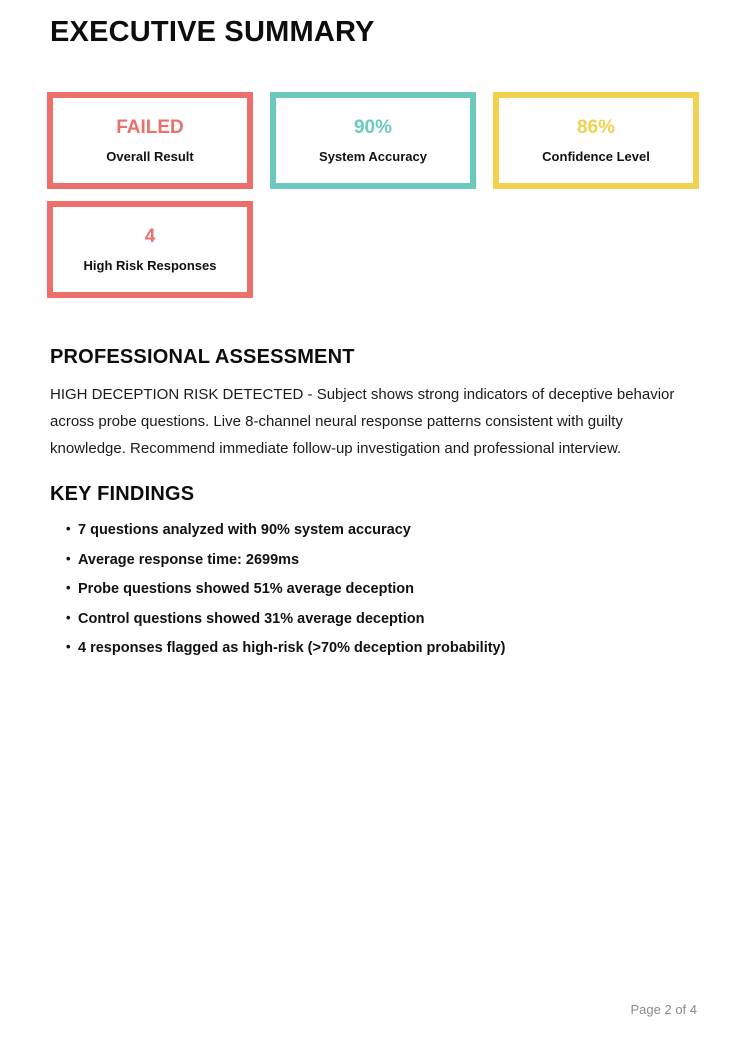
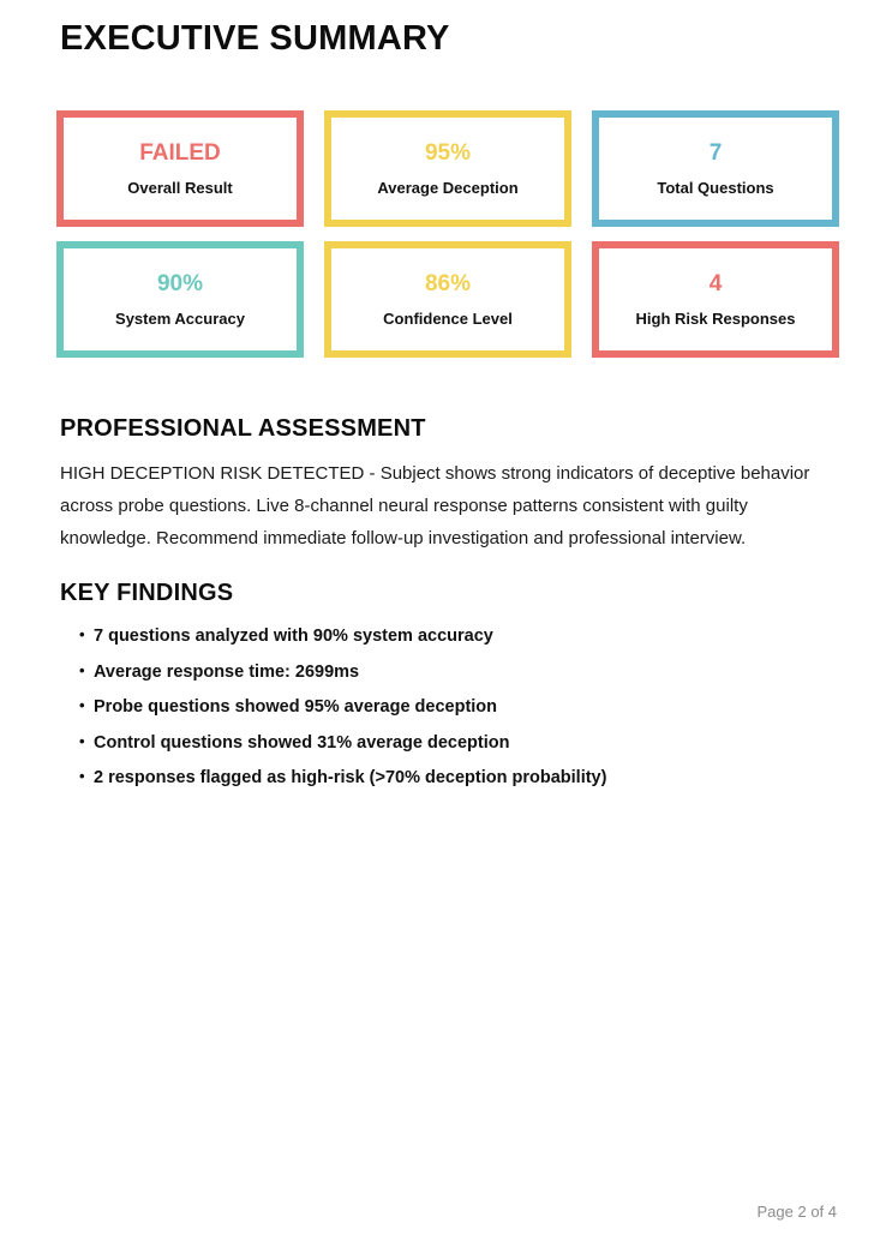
  EXECUTIVE SUMMARY
  FAILED
  Overall Result
+ 95%
+ Average Deception
+ 7
+ Total Questions
  90%
  System Accuracy
  86%
  Confidence Level
  4
  High Risk Responses
  PROFESSIONAL ASSESSMENT
  HIGH DECEPTION RISK DETECTED - Subject shows strong indicators of deceptive behavior across probe questions. Live 8-channel neural response patterns consistent with guilty knowledge. Recommend immediate follow-up investigation and professional interview.
  KEY FINDINGS
  7 questions analyzed with 90% system accuracy
  Average response time: 2699ms
- Probe questions showed 51% average deception
+ Probe questions showed 95% average deception
  Control questions showed 31% average deception
- 4 responses flagged as high-risk (>70% deception probability)
+ 2 responses flagged as high-risk (>70% deception probability)
  Page 2 of 4
